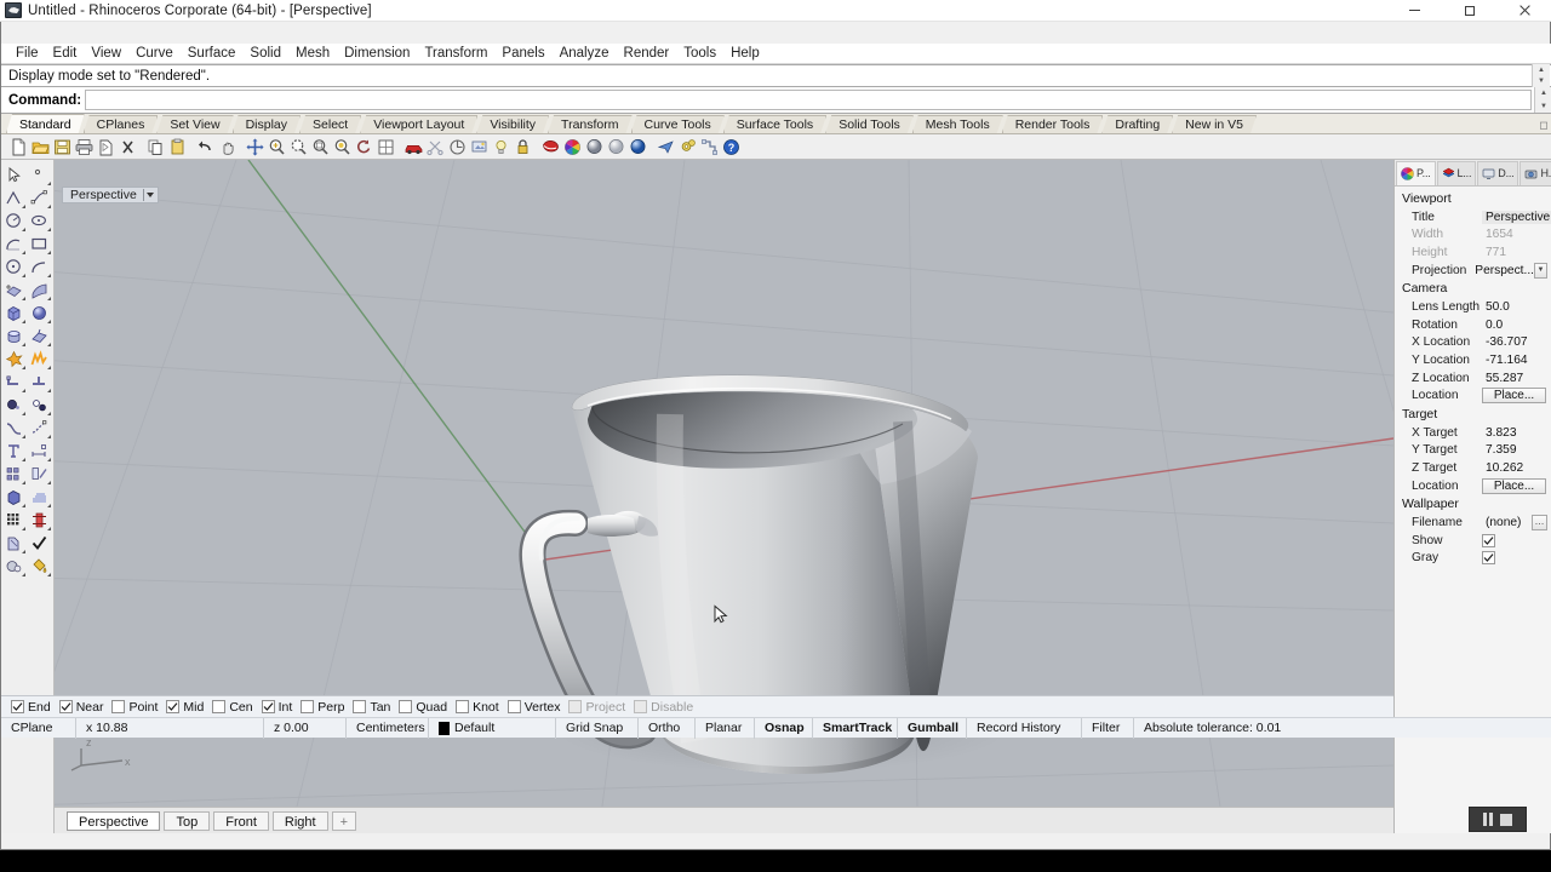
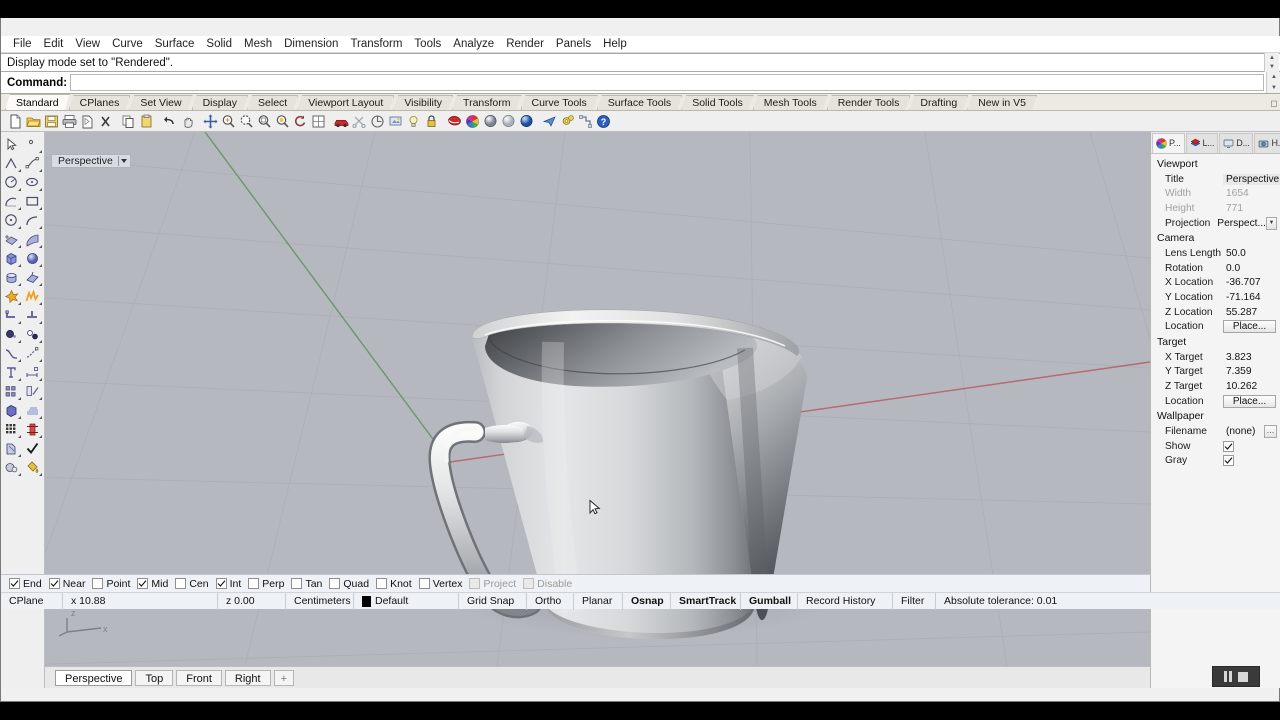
- Untitled - Rhinoceros Corporate (64-bit) - [Perspective]
  File
  Edit
  View
  Curve
  Surface
  Solid
  Mesh
  Dimension
  Transform
- Panels
+ Tools
  Analyze
  Render
- Tools
+ Panels
  Help
  Display mode set to "Rendered".
  Command:
  Standard
  CPlanes
  Set View
  Display
  Select
  Viewport Layout
  Visibility
  Transform
  Curve Tools
  Surface Tools
  Solid Tools
  Mesh Tools
  Render Tools
  Drafting
  New in V5
  ◻
  ?
  z
  x
  Perspective
  Perspective
  Top
  Front
  Right
  +
  P...
  L...
  D...
  Viewport
  Title
  Perspective
  Width
  1654
  Height
  771
  Projection
  Perspect...
  Camera
  Lens Length
  50.0
  Rotation
  0.0
  X Location
  -36.707
  Y Location
  -71.164
  Z Location
  55.287
  Location
  Place...
  Target
  X Target
  3.823
  Y Target
  7.359
  Z Target
  10.262
  Location
  Place...
  Wallpaper
  Filename
  (none)
  …
  Show
  Gray
  End
  Near
  Point
  Mid
  Cen
  Int
  Perp
  Tan
  Quad
  Knot
  Vertex
  Project
  Disable
  CPlane
  x 10.88
  z 0.00
  Centimeters
  Default
  Grid Snap
  Ortho
  Planar
  Osnap
  SmartTrack
  Gumball
  Record History
  Filter
  Absolute tolerance: 0.01
